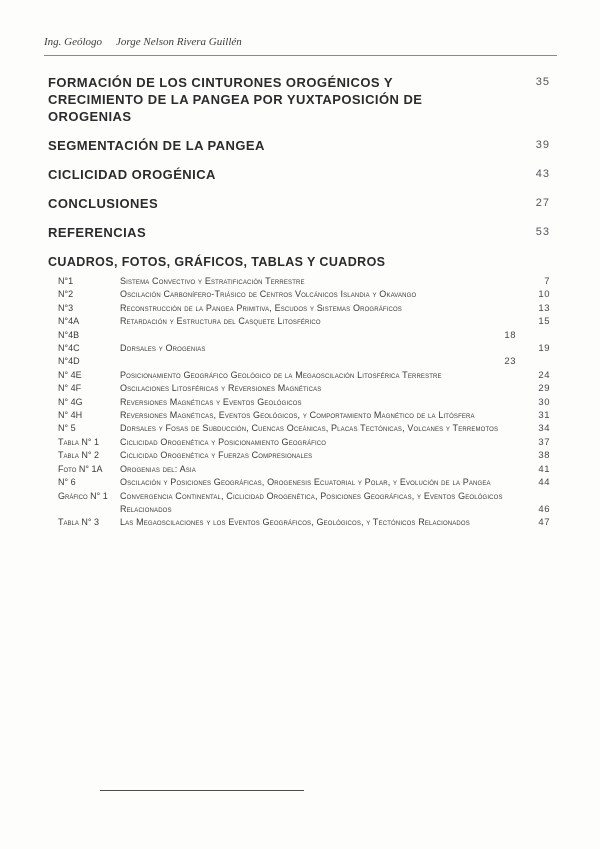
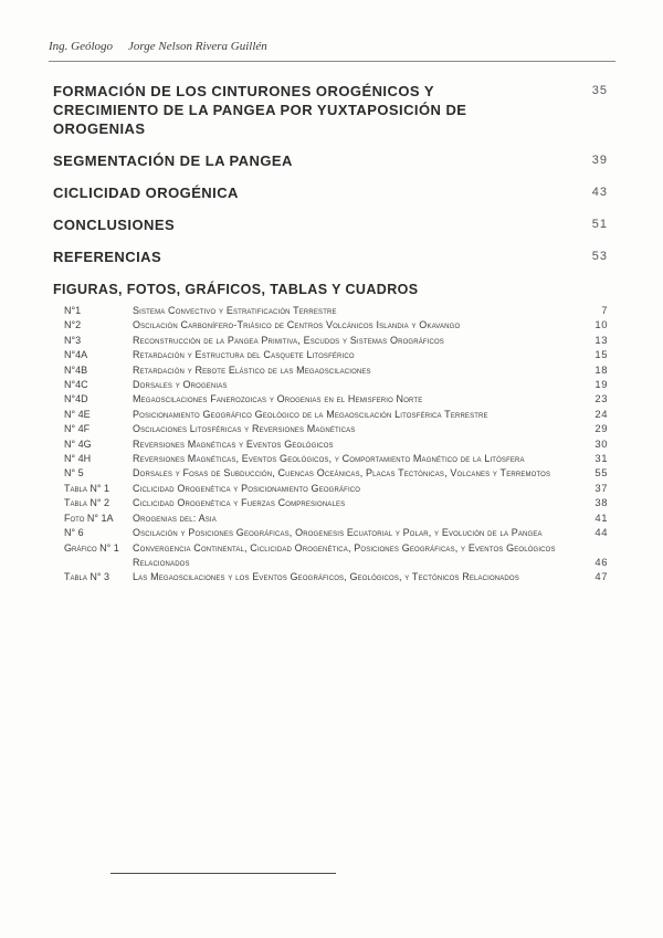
  Ing. Geólogo
  Jorge Nelson Rivera Guillén
  FORMACIÓN DE LOS CINTURONES OROGÉNICOS Y CRECIMIENTO DE LA PANGEA POR YUXTAPOSICIÓN DE OROGENIAS
  35
  SEGMENTACIÓN DE LA PANGEA
  39
  CICLICIDAD OROGÉNICA
  43
  CONCLUSIONES
- 27
+ 51
  REFERENCIAS
  53
- CUADROS, FOTOS, GRÁFICOS, TABLAS Y CUADROS
+ FIGURAS, FOTOS, GRÁFICOS, TABLAS Y CUADROS
  N°1
  Sistema Convectivo y Estratificación Terrestre
  7
  N°2
  Oscilación Carbonífero-Triásico de Centros Volcánicos Islandia y Okavango
  10
  N°3
  Reconstrucción de la Pangea Primitiva, Escudos y Sistemas Orográficos
  13
  N°4A
  Retardación y Estructura del Casquete Litosférico
  15
  N°4B
+ Retardación y Rebote Elástico de las Megaoscilaciones
  18
  N°4C
  Dorsales y Orogenias
  19
  N°4D
+ Megaoscilaciones Fanerozoicas y Orogenias en el Hemisferio Norte
  23
  N° 4E
  Posicionamiento Geográfico Geológico de la Megaoscilación Litosférica Terrestre
  24
  N° 4F
  Oscilaciones Litosféricas y Reversiones Magnéticas
  29
  N° 4G
  Reversiones Magnéticas y Eventos Geológicos
  30
  N° 4H
  Reversiones Magnéticas, Eventos Geológicos, y Comportamiento Magnético de la Litósfera
  31
  N° 5
  Dorsales y Fosas de Subducción, Cuencas Oceánicas, Placas Tectónicas, Volcanes y Terremotos
- 34
+ 55
  Tabla N° 1
  Ciclicidad Orogenética y Posicionamiento Geográfico
  37
  Tabla N° 2
  Ciclicidad Orogenética y Fuerzas Compresionales
  38
  Foto N° 1A
  Orogenias del: Asia
  41
  N° 6
  Oscilación y Posiciones Geográficas, Orogenesis Ecuatorial y Polar, y Evolución de la Pangea
  44
  Gráfico N° 1
  Convergencia Continental, Ciclicidad Orogenética, Posiciones Geográficas, y Eventos Geológicos Relacionados
  46
  Tabla N° 3
  Las Megaoscilaciones y los Eventos Geográficos, Geológicos, y Tectónicos Relacionados
  47
